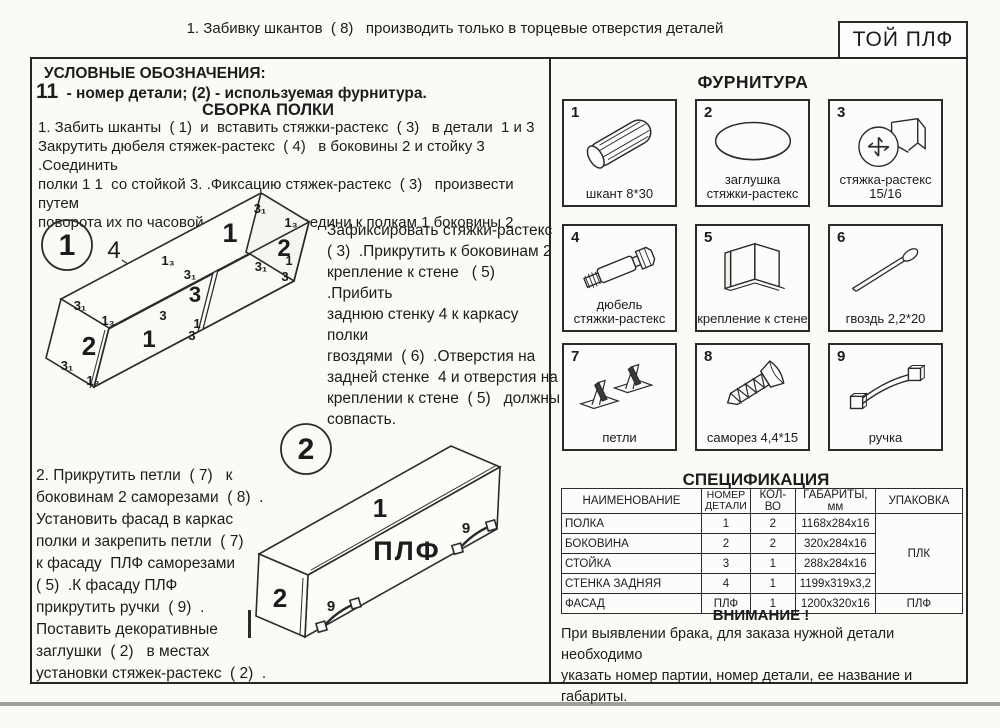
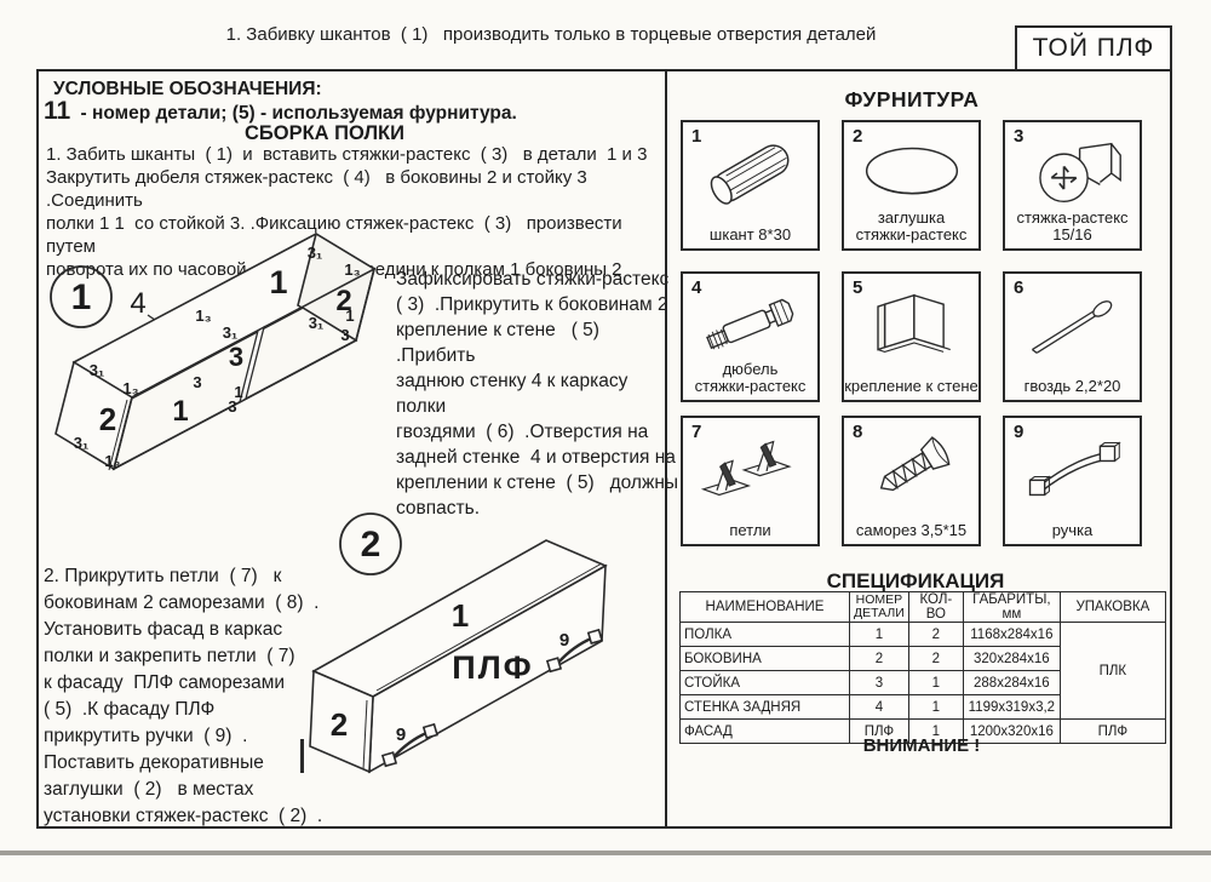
- 1. Забивку шкантов ( 8) производить только в торцевые отверстия деталей
+ 1. Забивку шкантов ( 1) производить только в торцевые отверстия деталей
  ТОЙ ПЛФ
  УСЛОВНЫЕ ОБОЗНАЧЕНИЯ:
- 11 - номер детали; (2) - используемая фурнитура.
+ 11 - номер детали; (5) - используемая фурнитура.
  СБОРКА ПОЛКИ
  1. Забить шканты ( 1) и вставить стяжки-растекс ( 3) в детали 1 и 3
  Закрутить дюбеля стяжек-растекс ( 4) в боковины 2 и стойку 3 .Соединить
  полки 1 1 со стойкой 3. .Фиксацию стяжек-растекс ( 3) произвести путем
  поорота их по часовойедини к полкам 1 боковины 2
  Зафиксировать стяжки-растекс
  ( 3) .Прикрутить к боковинам 2
  крепление к стене ( 5) .Прибить
  заднюю стенку 4 к каркасу полки
  гвоздями ( 6) .Отверстия на
  задней стенке 4 и отверстия на
  креплении к стене ( 5) должны
  совпасть.
  2. Прикрутить петли ( 7) к
  боковинам 2 саморезами ( 8) .
  Установить фасад в каркас
  полки и закрепить петли ( 7)
  к фасаду ПЛФ саморезами
  ( 5) .К фасаду ПЛФ
  прикрутить ручки ( 9) .
  Поставить декоративные
  заглушки ( 2) в местах
  установки стяжек-растекс ( 2) .
  1
  4
  1
  2
  2
  1
  3
  3₁
  1₃
  1₃
  3₁
  3₁
  1₃
  3₁
  1₃
  3
  1
  3
  3₁
  1
  3
  2
  1
  ПЛФ
  2
  9
  9
  ФУРНИТУРА
  1
  шкант 8*30
  2
  заглушка
  стяжки-растекс
  3
  стяжка-растекс
  15/16
  4
  дюбель
  стяжки-растекс
  5
  крепление к стене
  6
  гвоздь 2,2*20
  7
  петли
  8
- саморез 4,4*15
+ саморез 3,5*15
  9
  ручка
  СПЕЦИФИКАЦИЯ
  НАИМЕНОВАНИЕ	НОМЕР ДЕТАЛИ	КОЛ-ВО	ГАБАРИТЫ, мм	УПАКОВКА
  ПОЛКА	1	2	1168x284x16	ПЛК
  БОКОВИНА	2	2	320x284x16
  СТОЙКА	3	1	288x284x16
  СТЕНКА ЗАДНЯЯ	4	1	1199x319x3,2
  ФАСАД	ПЛФ	1	1200x320x16	ПЛФ
  ВНИМАНИЕ !
- При выявлении брака, для заказа нужной детали необходимо
- указать номер партии, номер детали, ее название и габариты.
